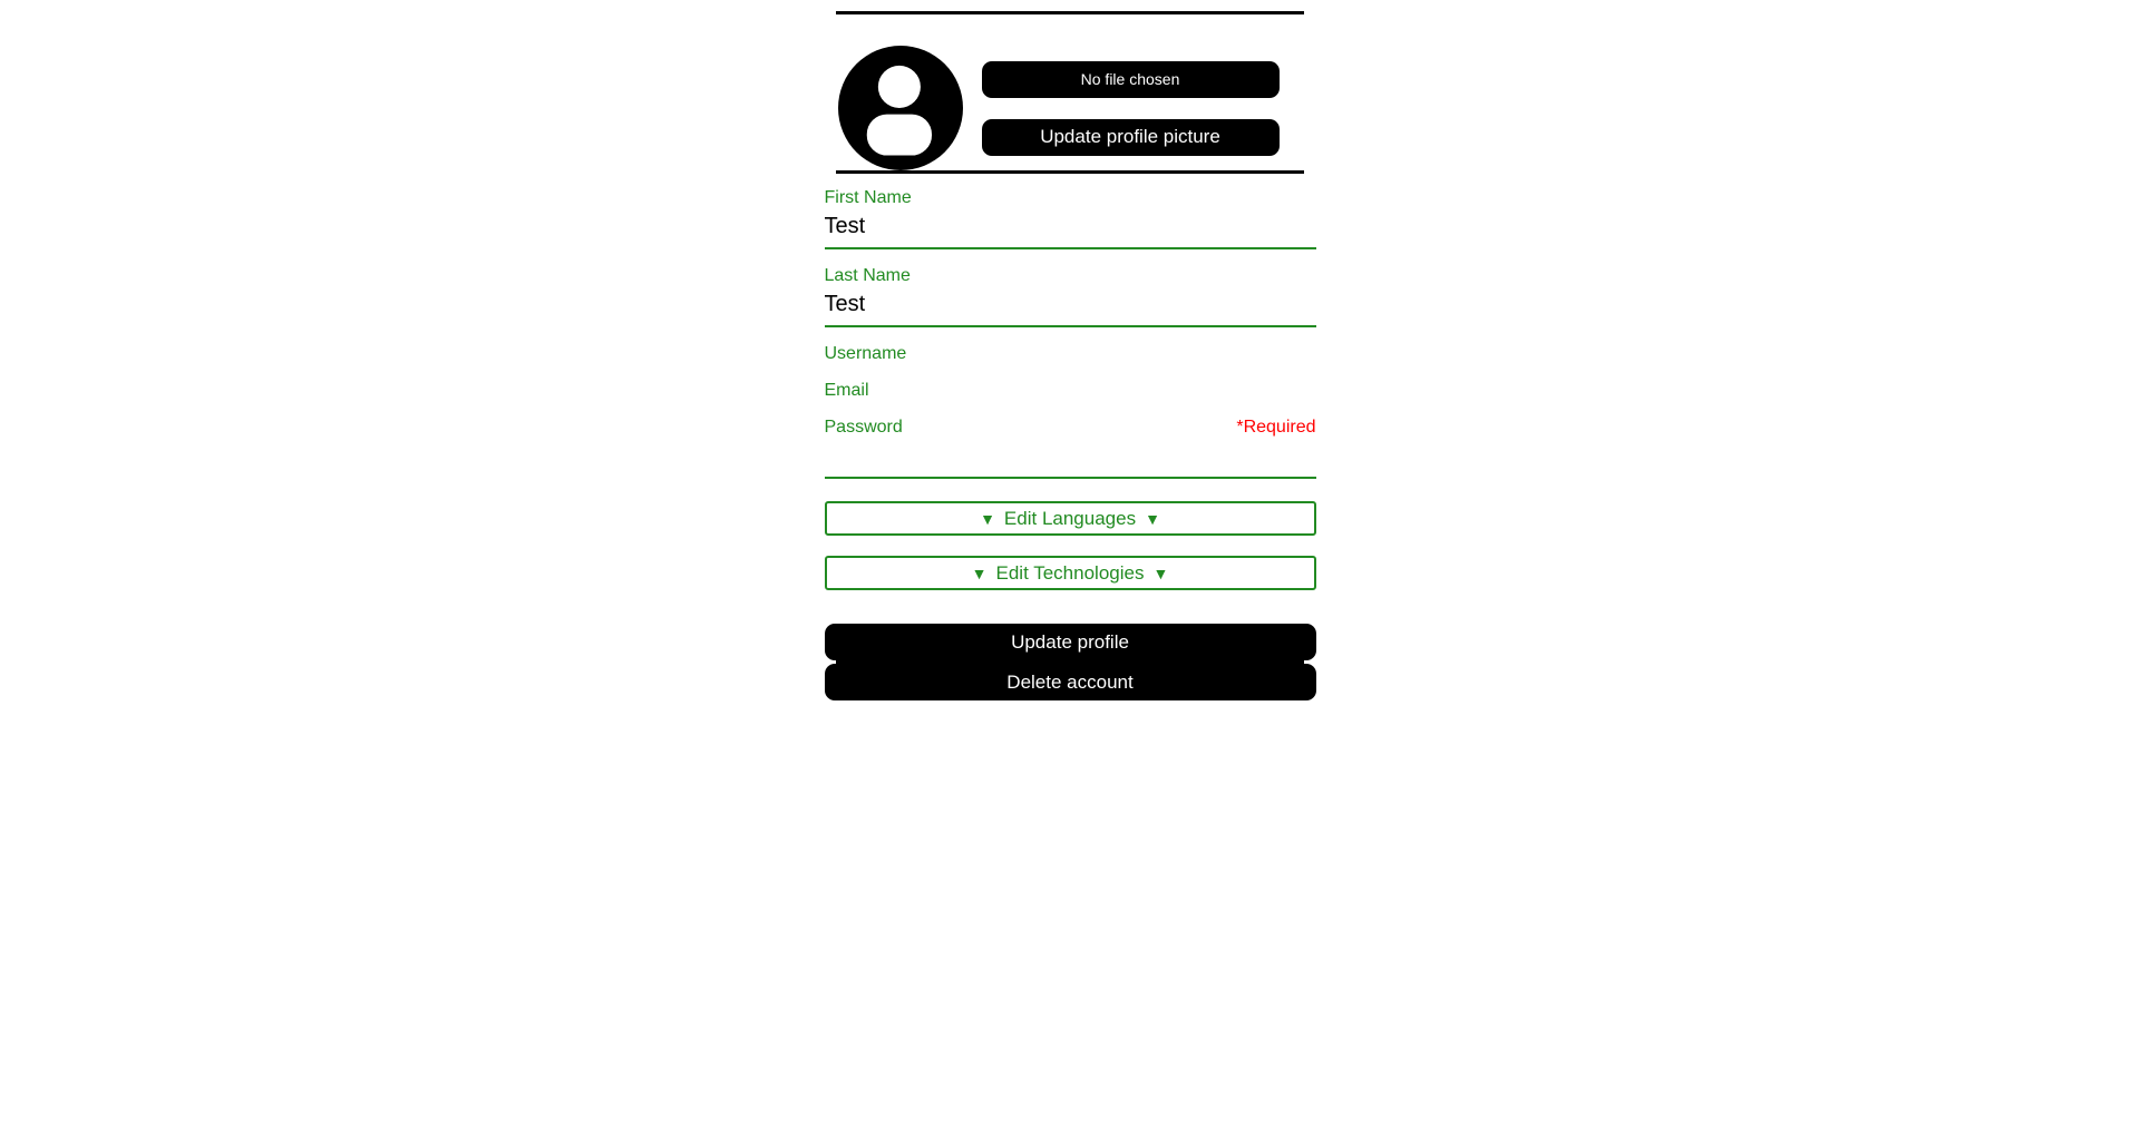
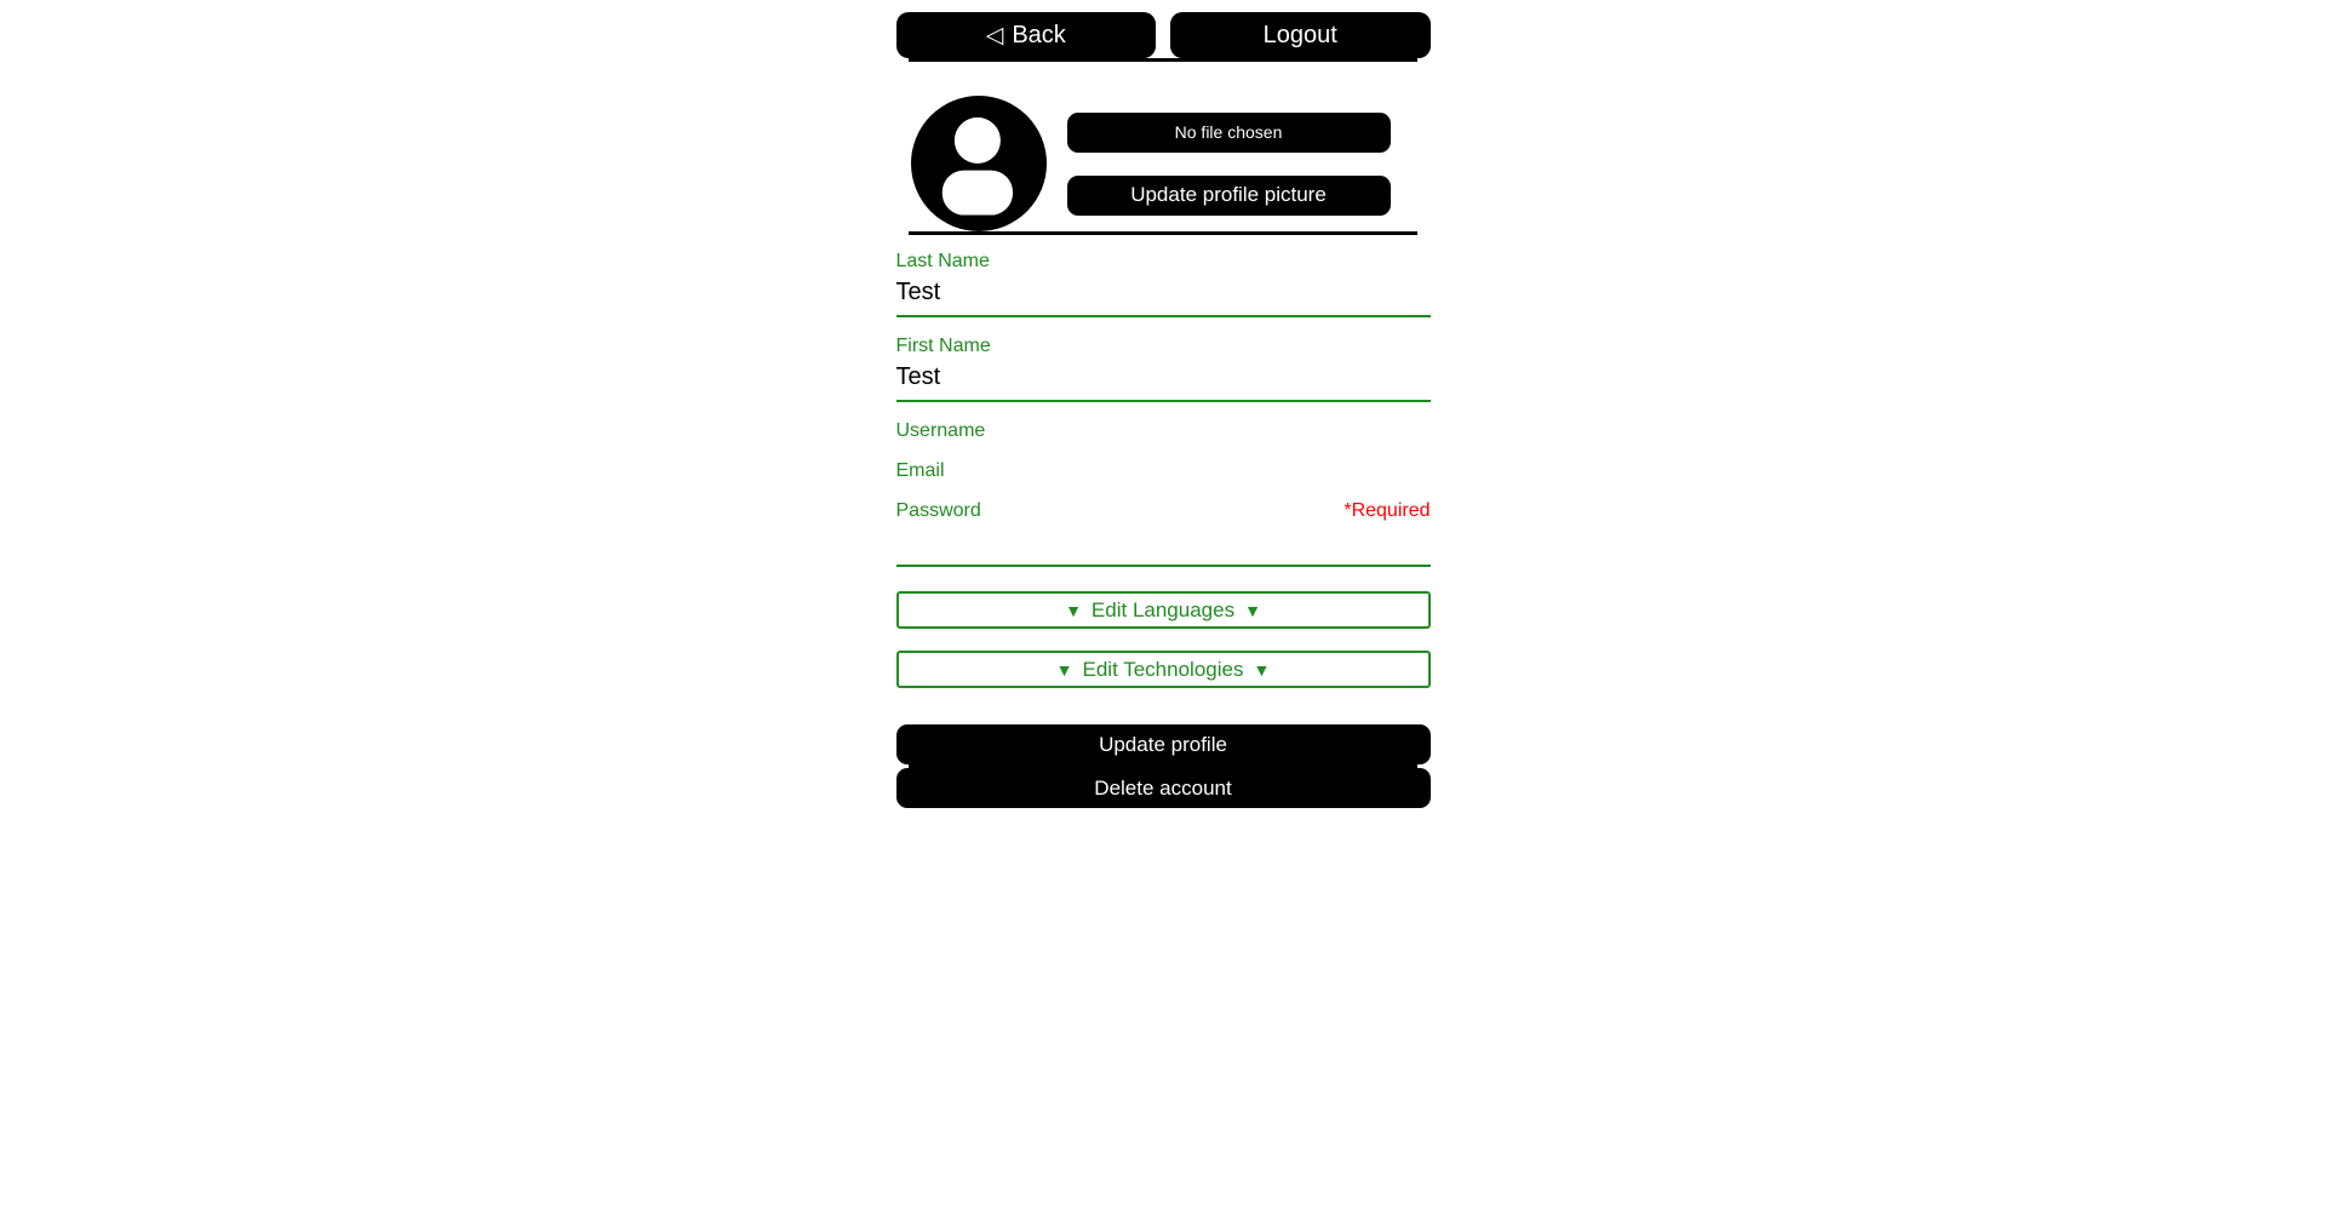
+ ◁
+ Back
+ Logout
  No file chosen
  Update profile picture
- First Name
+ Last Name
  Test
- Last Name
+ First Name
  Test
  Username
  Email
  Password
  *Required
  ▼
  Edit Languages
  ▼
  ▼
  Edit Technologies
  ▼
  Update profile
  Delete account
